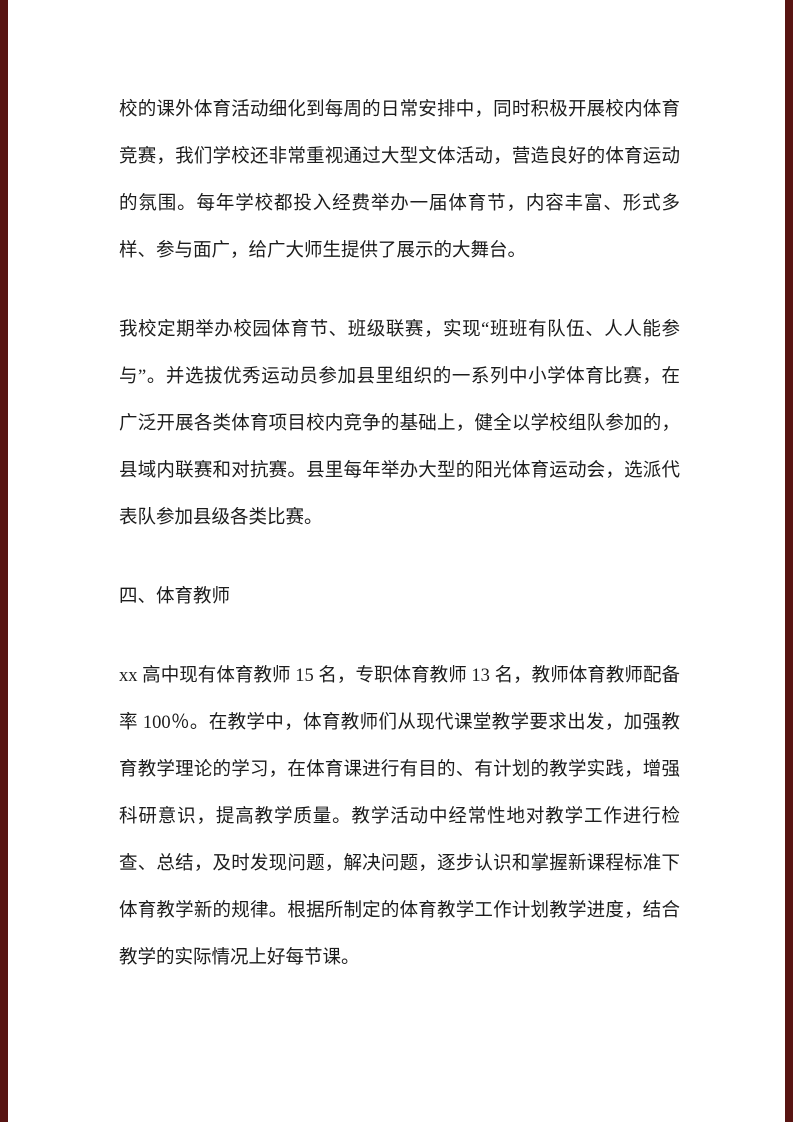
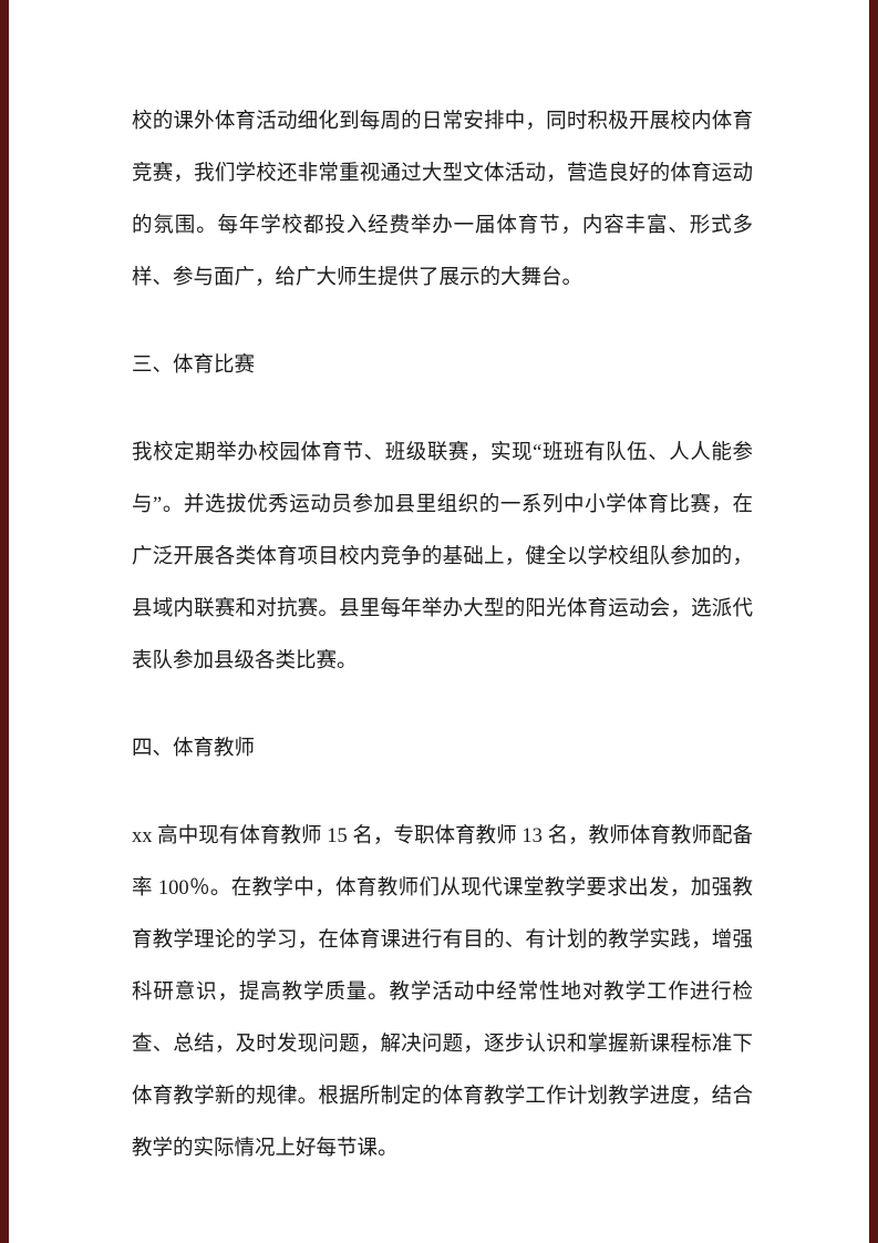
  校的课外体育活动细化到每周的日常安排中，同时积极开展校内体育竞赛，我们学校还非常重视通过大型文体活动，营造良好的体育运动的氛围。每年学校都投入经费举办一届体育节，内容丰富、形式多样、参与面广，给广大师生提供了展示的大舞台。
+ 三、体育比赛
  我校定期举办校园体育节、班级联赛，实现“班班有队伍、人人能参与”。并选拔优秀运动员参加县里组织的一系列中小学体育比赛，在广泛开展各类体育项目校内竞争的基础上，健全以学校组队参加的，县域内联赛和对抗赛。县里每年举办大型的阳光体育运动会，选派代表队参加县级各类比赛。
  四、体育教师
  xx 高中现有体育教师 15 名，专职体育教师 13 名，教师体育教师配备率 100％。在教学中，体育教师们从现代课堂教学要求出发，加强教育教学理论的学习，在体育课进行有目的、有计划的教学实践，增强科研意识，提高教学质量。教学活动中经常性地对教学工作进行检查、总结，及时发现问题，解决问题，逐步认识和掌握新课程标准下体育教学新的规律。根据所制定的体育教学工作计划教学进度，结合教学的实际情况上好每节课。
